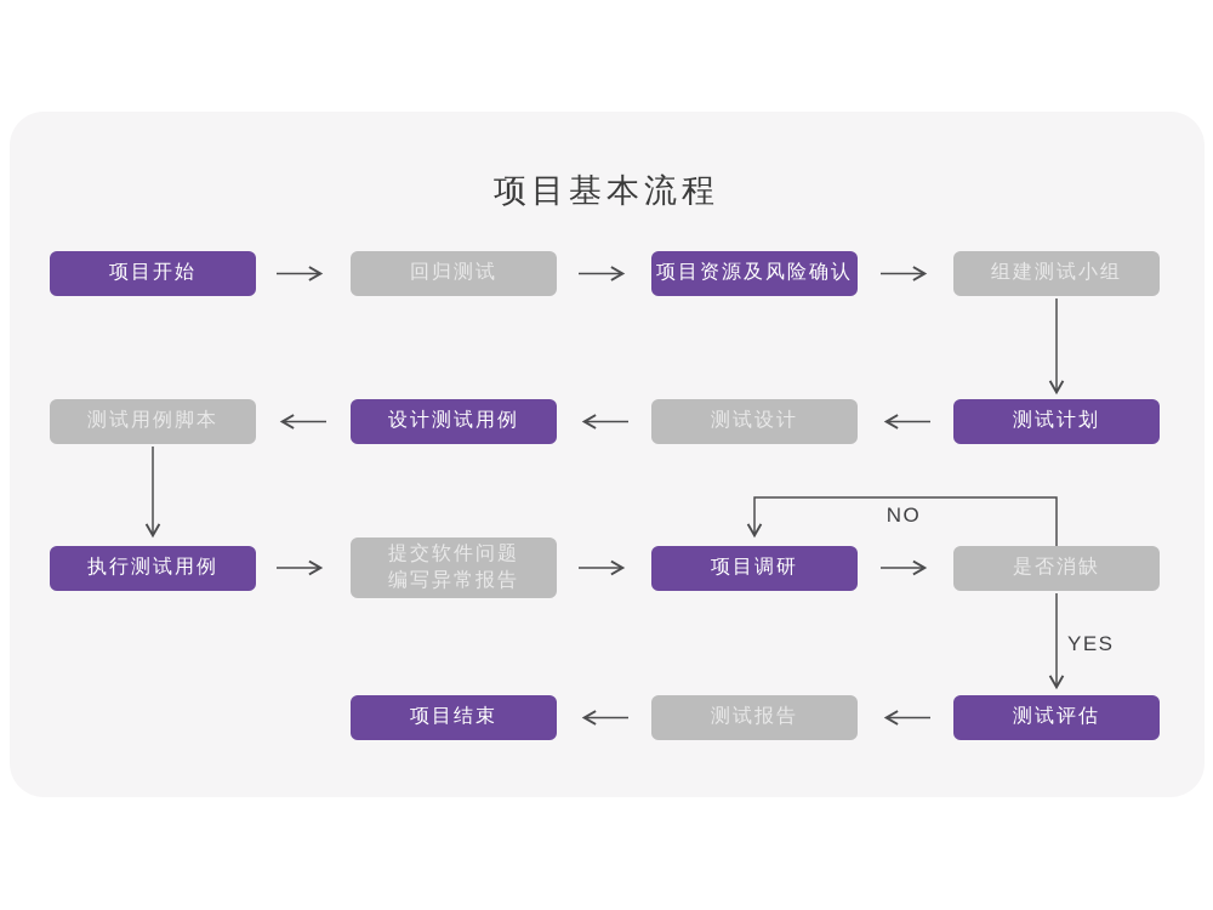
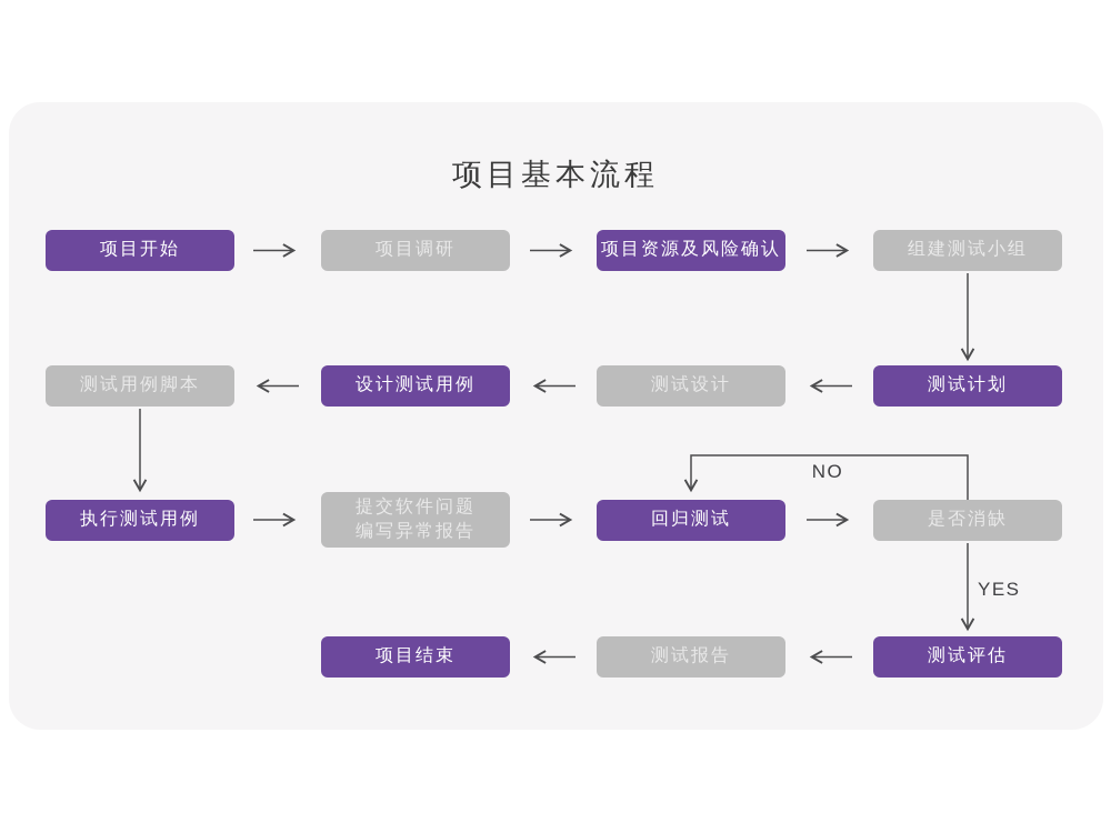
  项目基本流程
  项目开始
- 回归测试
+ 项目调研
  项目资源及风险确认
  组建测试小组
  测试计划
  测试设计
  设计测试用例
  测试用例脚本
  执行测试用例
  提交软件问题
  编写异常报告
- 项目调研
+ 回归测试
  是否消缺
  测试评估
  测试报告
  项目结束
  NO
  YES
